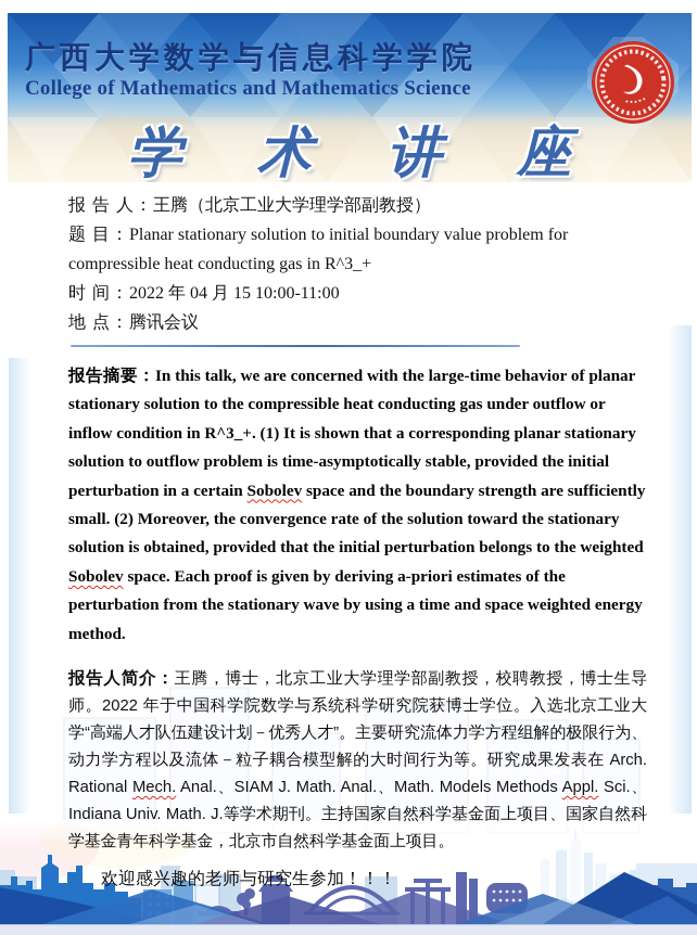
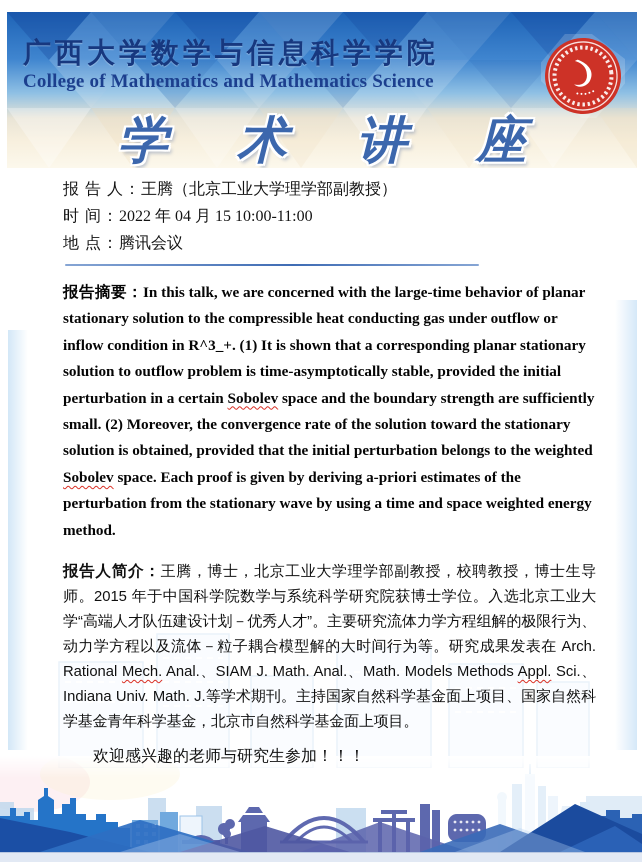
  广西大学数学与信息科学学院
  College of Mathematics and Mathematics Science
  学 术 讲 座
  报 告 人：王腾（北京工业大学理学部副教授）
- 题 目：Planar stationary solution to initial boundary value problem for compressible heat conducting gas in R^3_+
  时 间：2022 年 04 月 15 10:00-11:00
  地 点：腾讯会议
  报告摘要：In this talk, we are concerned with the large-time behavior of planar stationary solution to the compressible heat conducting gas under outflow or inflow condition in R^3_+. (1) It is shown that a corresponding planar stationary solution to outflow problem is time-asymptotically stable, provided the initial perturbation in a certain Sobolev space and the boundary strength are sufficiently small. (2) Moreover, the convergence rate of the solution toward the stationary solution is obtained, provided that the initial perturbation belongs to the weighted Sobolev space. Each proof is given by deriving a-priori estimates of the perturbation from the stationary wave by using a time and space weighted energy method.
- 报告人简介：王腾，博士，北京工业大学理学部副教授，校聘教授，博士生导师。2022 年于中国科学院数学与系统科学研究院获博士学位。入选北京工业大学“高端人才队伍建设计划－优秀人才”。主要研究流体力学方程组解的极限行为、动力学方程以及流体－粒子耦合模型解的大时间行为等。研究成果发表在 Arch. Rational Mech. Anal.、SIAM J. Math. Anal.、Math. Models Methods Appl. Sci.、Indiana Univ. Math. J.等学术期刊。主持国家自然科学基金面上项目、国家自然科学基金青年科学基金，北京市自然科学基金面上项目。
+ 报告人简介：王腾，博士，北京工业大学理学部副教授，校聘教授，博士生导师。2015 年于中国科学院数学与系统科学研究院获博士学位。入选北京工业大学“高端人才队伍建设计划－优秀人才”。主要研究流体力学方程组解的极限行为、动力学方程以及流体－粒子耦合模型解的大时间行为等。研究成果发表在 Arch. Rational Mech. Anal.、SIAM J. Math. Anal.、Math. Models Methods Appl. Sci.、Indiana Univ. Math. J.等学术期刊。主持国家自然科学基金面上项目、国家自然科学基金青年科学基金，北京市自然科学基金面上项目。
  欢迎感兴趣的老师与研究生参加！！！
